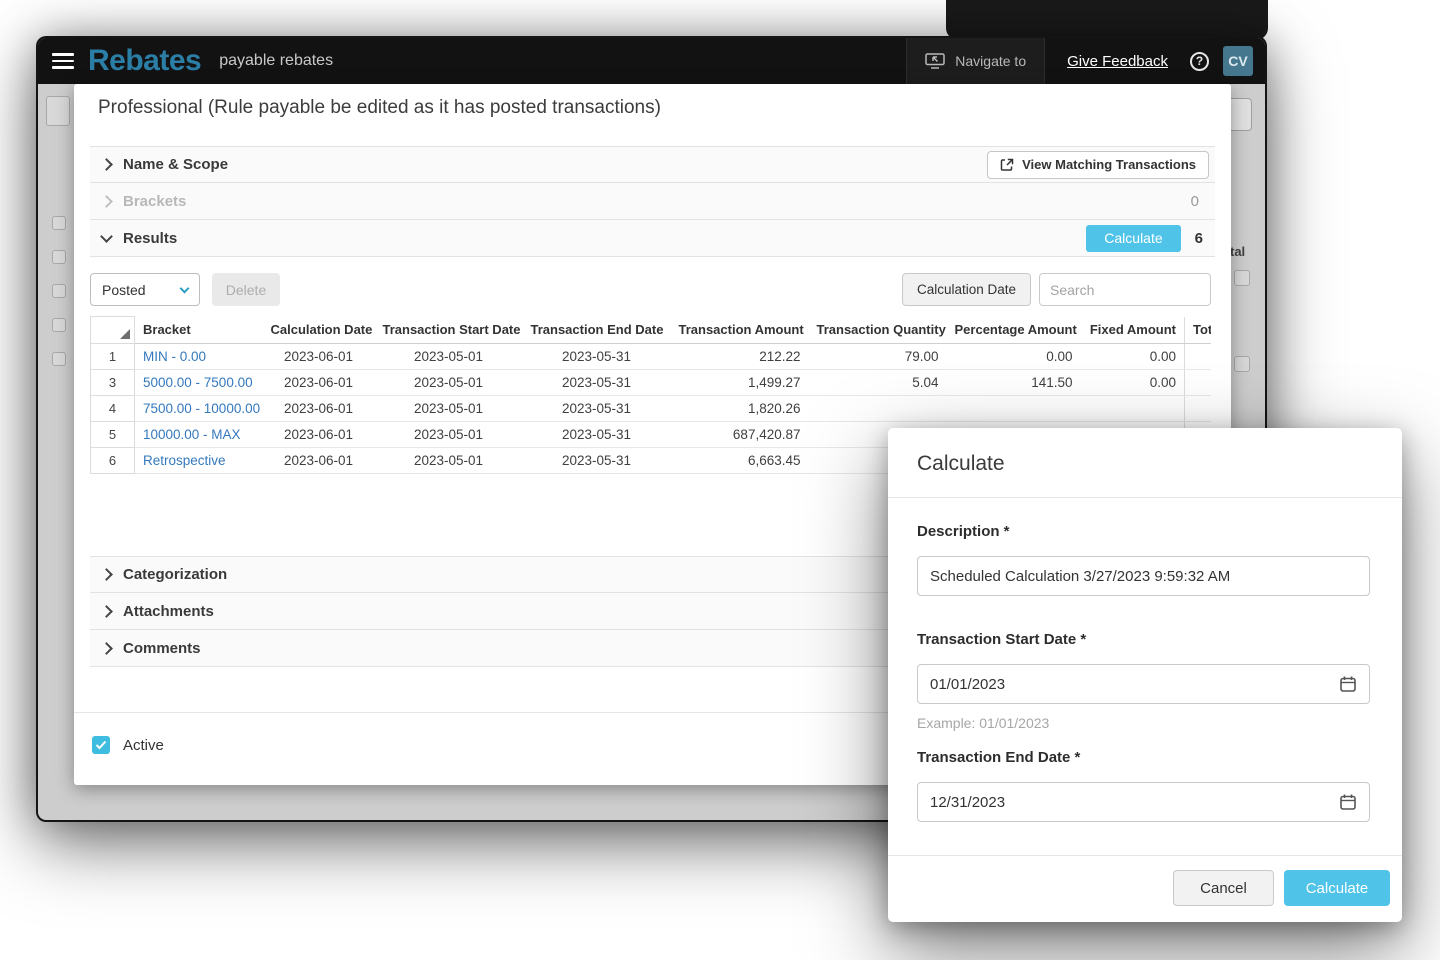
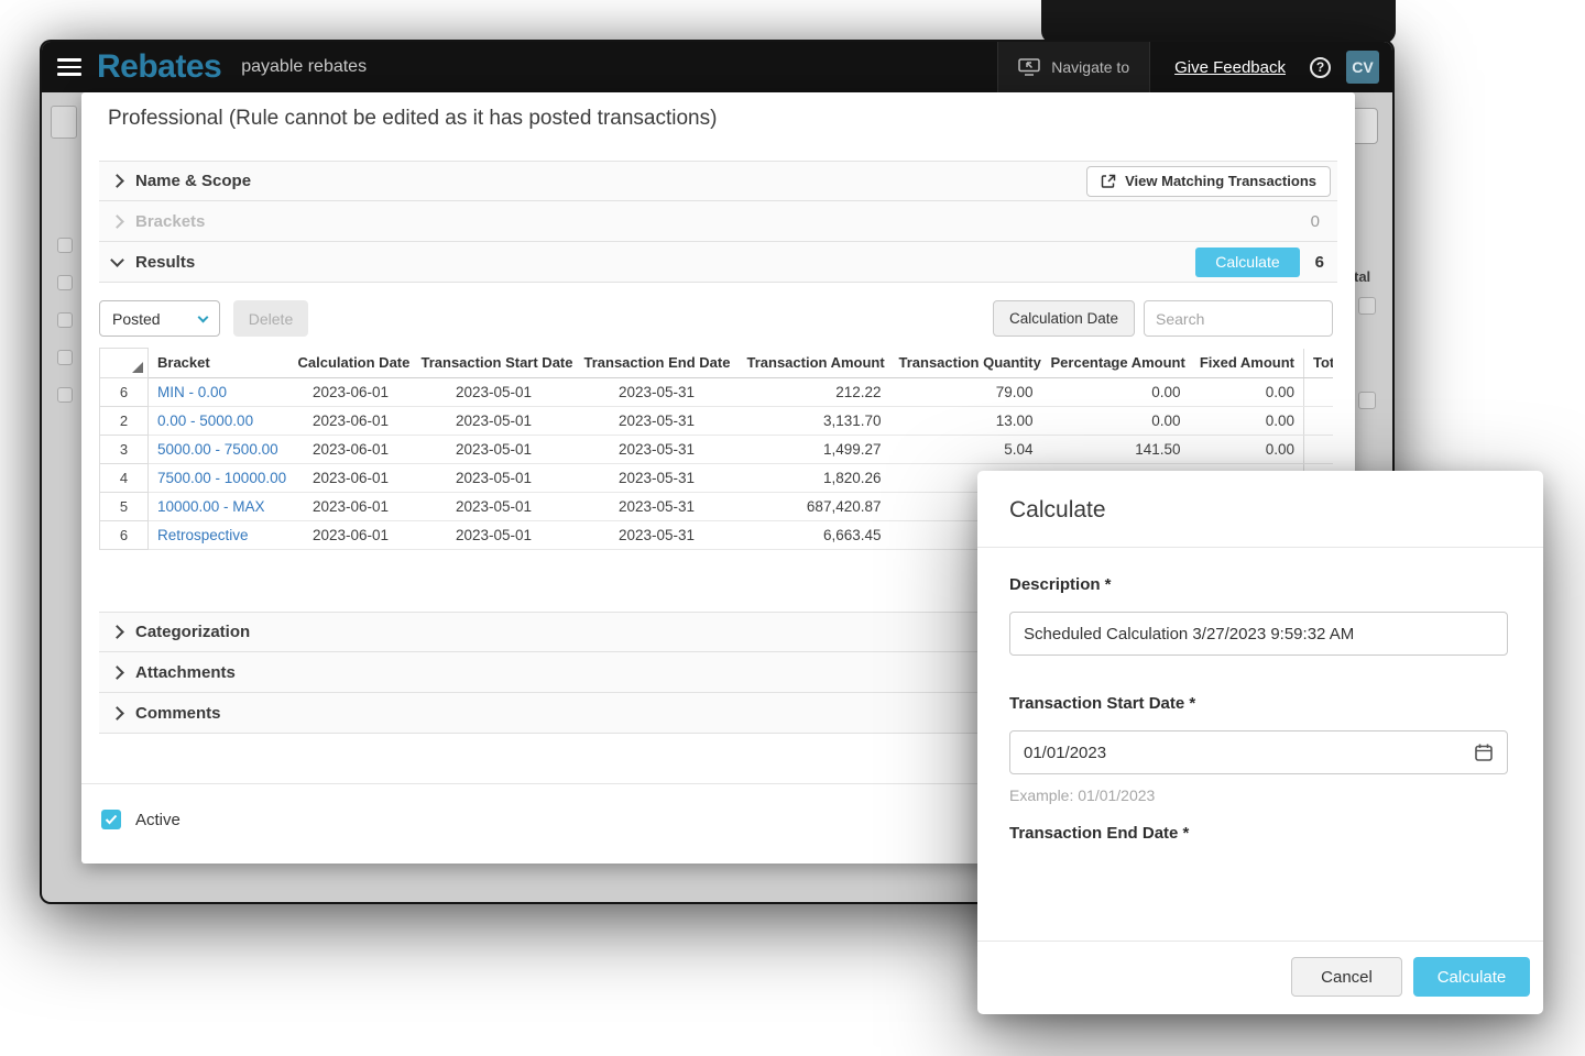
  Rebates
  payable rebates
  Navigate to
  Give Feedback
  ?
  CV
  tal
- Professional (Rule payable be edited as it has posted transactions)
+ Professional (Rule cannot be edited as it has posted transactions)
  Name & Scope
  View Matching Transactions
  Brackets
  0
  Results
  Calculate
  6
  Posted
  Delete
  Calculation Date
  Search
  	Bracket	Calculation Date	Transaction Start Date	Transaction End Date	Transaction Amount	Transaction Quantity	Percentage Amount	Fixed Amount	Tot
- 1	MIN - 0.00	2023-06-01	2023-05-01	2023-05-31	212.22	79.00	0.00	0.00
+ 6	MIN - 0.00	2023-06-01	2023-05-01	2023-05-31	212.22	79.00	0.00	0.00
+ 2	0.00 - 5000.00	2023-06-01	2023-05-01	2023-05-31	3,131.70	13.00	0.00	0.00
  3	5000.00 - 7500.00	2023-06-01	2023-05-01	2023-05-31	1,499.27	5.04	141.50	0.00
  4	7500.00 - 10000.00	2023-06-01	2023-05-01	2023-05-31	1,820.26
  5	10000.00 - MAX	2023-06-01	2023-05-01	2023-05-31	687,420.87
  6	Retrospective	2023-06-01	2023-05-01	2023-05-31	6,663.45
  Categorization
  Attachments
  Comments
  Active
  Calculate
  Description *
  Scheduled Calculation 3/27/2023 9:59:32 AM
  Transaction Start Date *
  01/01/2023
  Example: 01/01/2023
  Transaction End Date *
- 12/31/2023
  Cancel
  Calculate
